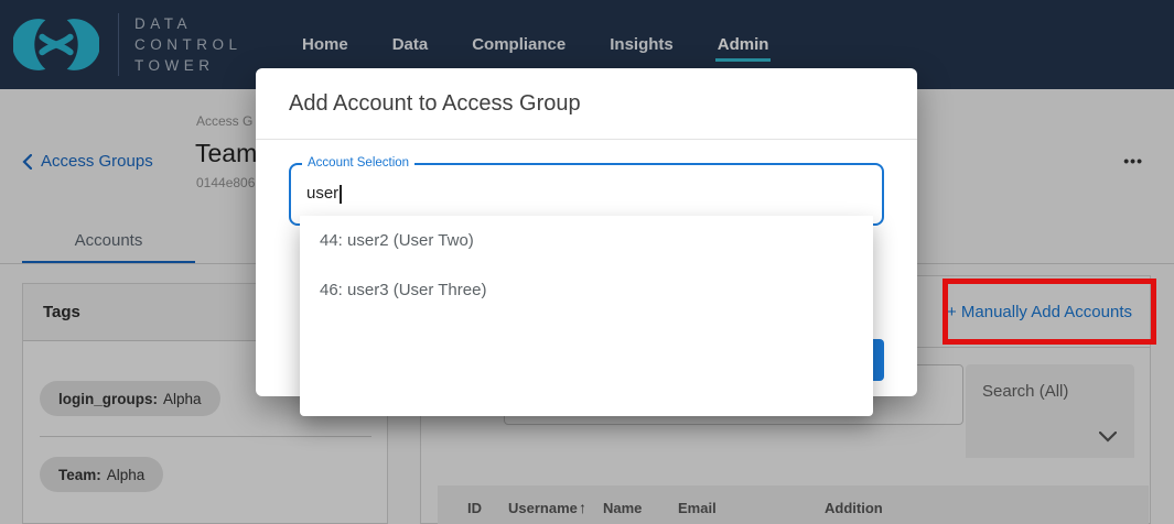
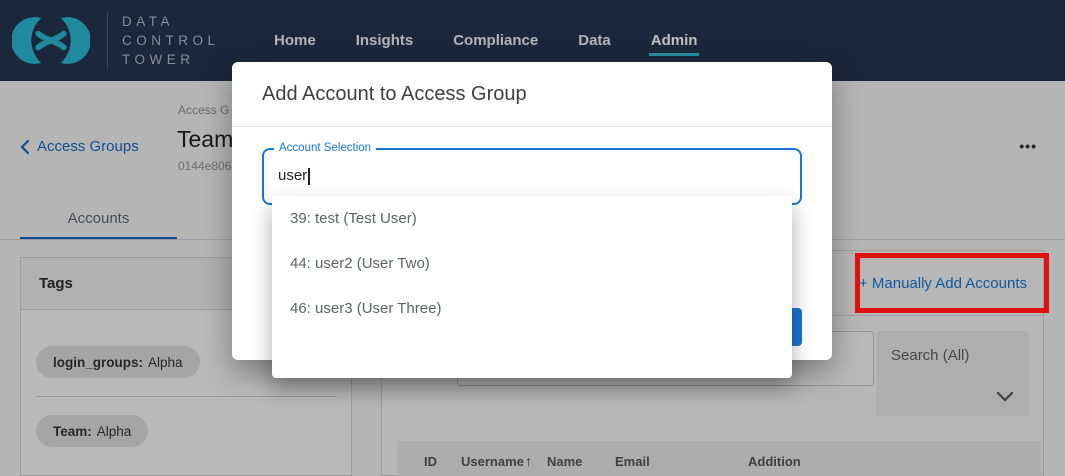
  DATA
  CONTROL
  TOWER
  Home
- Data
+ Insights
  Compliance
- Insights
+ Data
  Admin
  Access Groups
  Access G
  Team
  0144e806
  •••
  Accounts
  Tags
  login_groups:
  Alpha
  Team:
  Alpha
  + Manually Add Accounts
  Search (All)
  ID
  Username
  ↑
  Name
  Email
  Addition
  Add Account to Access Group
  Account Selection
  user
+ 39: test (Test User)
  44: user2 (User Two)
  46: user3 (User Three)
